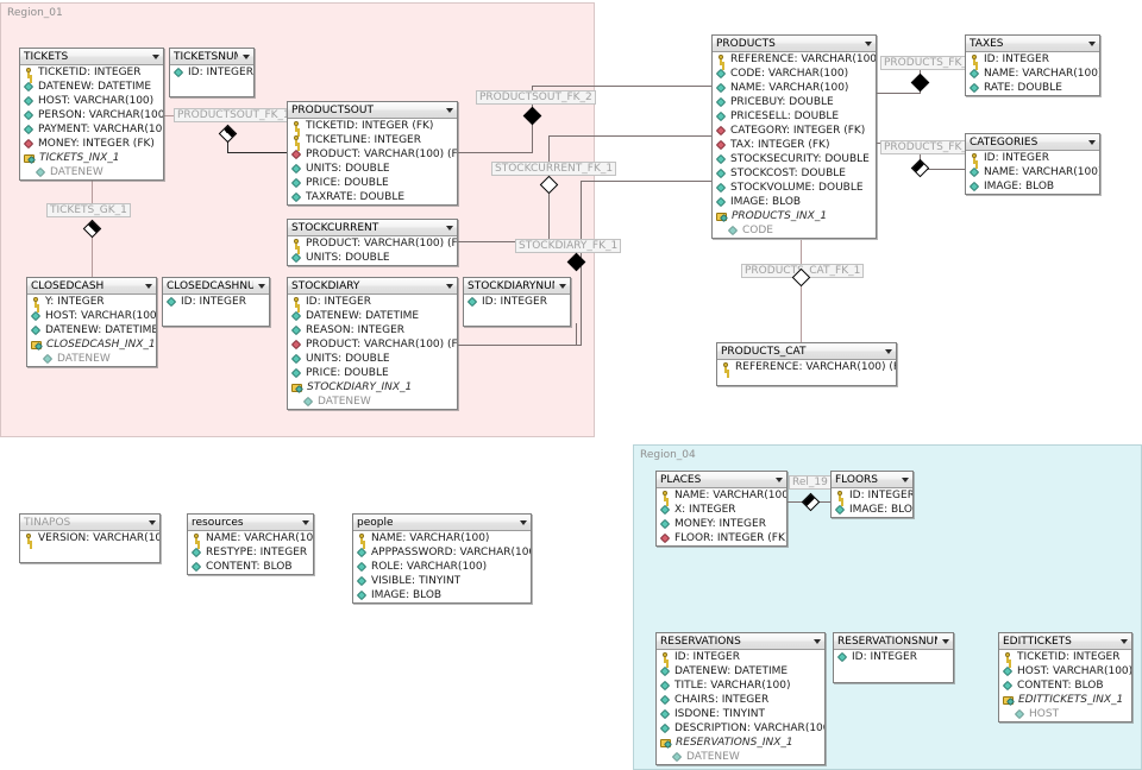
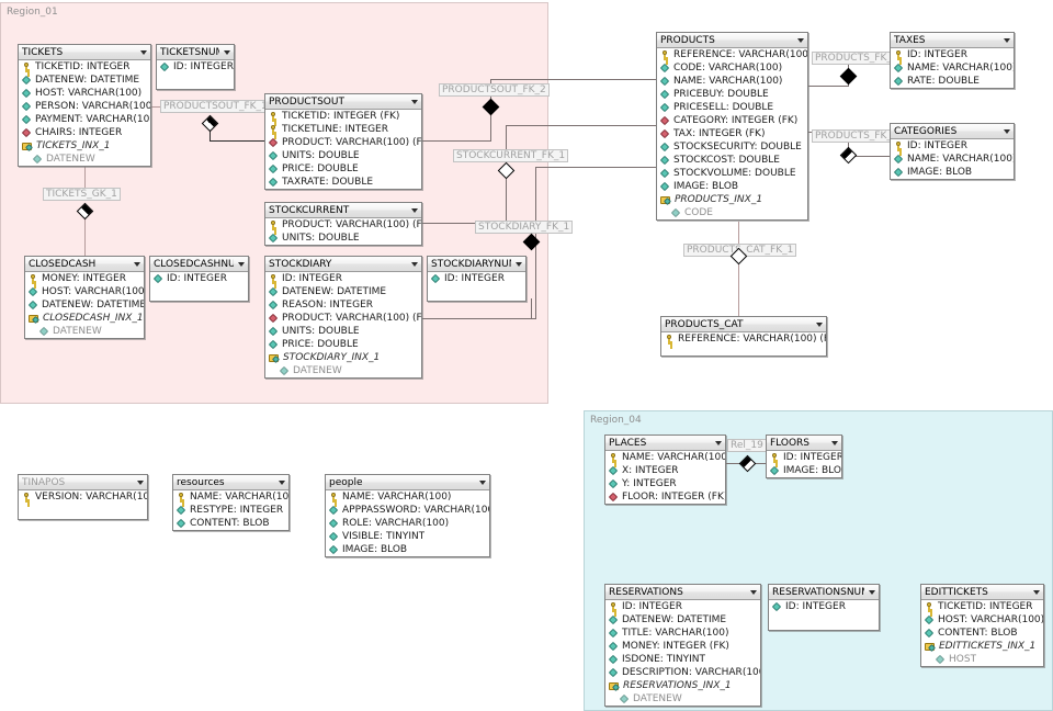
  Region_01
  Region_04
  PRODUCTSOUT_FK_
  PRODUCTSOUT_FK_2
  STOCKCURRENT_FK_1
  STOCKDIARY_FK_1
  TICKETS_GK_1
  PRODUCTS_FK
  PRODUCTS_FK
  PRODUCT_CAT_FK_1
  Rel_19
  TICKETS
  TICKETID: INTEGER
  DATENEW: DATETIME
  HOST: VARCHAR(100)
  PERSON: VARCHAR(100
  PAYMENT: VARCHAR(10
- MONEY: INTEGER (FK)
+ CHAIRS: INTEGER
  TICKETS_INX_1
  DATENEW
  TICKETSNU
  ID: INTEGER
  PRODUCTSOUT
  TICKETID: INTEGER (FK)
  TICKETLINE: INTEGER
  PRODUCT: VARCHAR(100) (F
  UNITS: DOUBLE
  PRICE: DOUBLE
  TAXRATE: DOUBLE
  STOCKCURRENT
  PRODUCT: VARCHAR(100) (F
  UNITS: DOUBLE
  STOCKDIARY
  ID: INTEGER
  DATENEW: DATETIME
  REASON: INTEGER
  PRODUCT: VARCHAR(100) (F
  UNITS: DOUBLE
  PRICE: DOUBLE
  STOCKDIARY_INX_1
  DATENEW
  STOCKDIARYNU
  ID: INTEGER
  CLOSEDCASH
- Y: INTEGER
+ MONEY: INTEGER
  HOST: VARCHAR(100
  DATENEW: DATETIME
  CLOSEDCASH_INX_1
  DATENEW
  CLOSEDCASHNU
  ID: INTEGER
  PRODUCTS
  REFERENCE: VARCHAR(100
  CODE: VARCHAR(100)
  NAME: VARCHAR(100)
  PRICEBUY: DOUBLE
  PRICESELL: DOUBLE
  CATEGORY: INTEGER (FK)
  TAX: INTEGER (FK)
  STOCKSECURITY: DOUBLE
  STOCKCOST: DOUBLE
  STOCKVOLUME: DOUBLE
  IMAGE: BLOB
  PRODUCTS_INX_1
  CODE
  TAXES
  ID: INTEGER
  NAME: VARCHAR(100
  RATE: DOUBLE
  CATEGORIES
  ID: INTEGER
  NAME: VARCHAR(100
  IMAGE: BLOB
  PRODUCTS_CAT
  REFERENCE: VARCHAR(100) (
  TINAPOS
  VERSION: VARCHAR(10
  resources
  NAME: VARCHAR(10
  RESTYPE: INTEGER
  CONTENT: BLOB
  people
  NAME: VARCHAR(100)
  APPPASSWORD: VARCHAR(10
  ROLE: VARCHAR(100)
  VISIBLE: TINYINT
  IMAGE: BLOB
  PLACES
  NAME: VARCHAR(100
  X: INTEGER
- MONEY: INTEGER
+ Y: INTEGER
  FLOOR: INTEGER (FK
  FLOORS
  ID: INTEGER
  IMAGE: BLO
  RESERVATIONS
  ID: INTEGER
  DATENEW: DATETIME
  TITLE: VARCHAR(100)
- CHAIRS: INTEGER
+ MONEY: INTEGER (FK)
  ISDONE: TINYINT
  DESCRIPTION: VARCHAR(10
  RESERVATIONS_INX_1
  DATENEW
  RESERVATIONSNU
  ID: INTEGER
  EDITTICKETS
  TICKETID: INTEGER
  HOST: VARCHAR(100)
  CONTENT: BLOB
  EDITTICKETS_INX_1
  HOST
